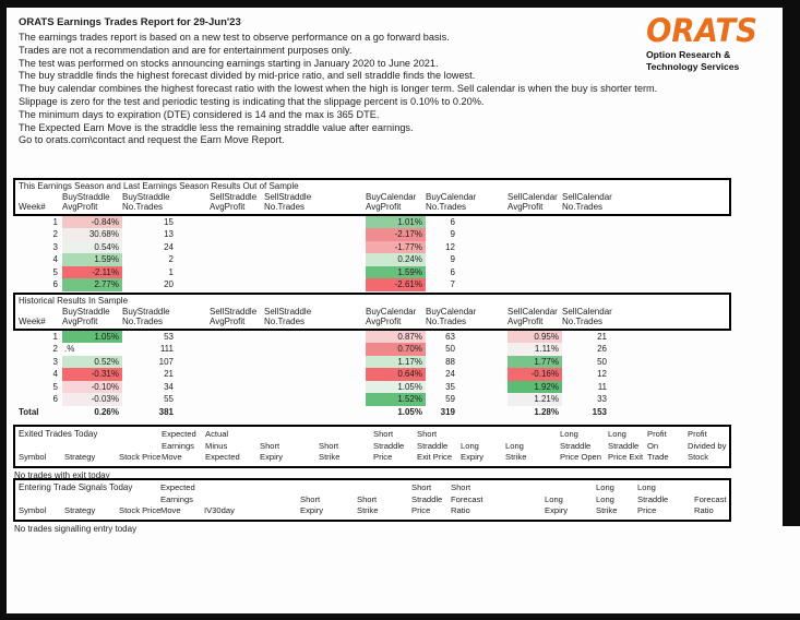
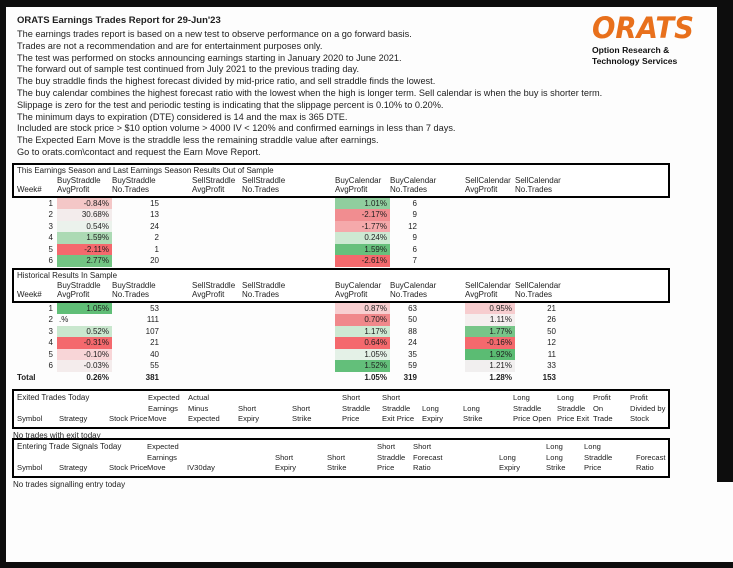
  ORATS Earnings Trades Report for 29-Jun'23
  The earnings trades report is based on a new test to observe performance on a go forward basis.
  Trades are not a recommendation and are for entertainment purposes only.
  The test was performed on stocks announcing earnings starting in January 2020 to June 2021.
+ The forward out of sample test continued from July 2021 to the previous trading day.
  The buy straddle finds the highest forecast divided by mid-price ratio, and sell straddle finds the lowest.
  The buy calendar combines the highest forecast ratio with the lowest when the high is longer term. Sell calendar is when the buy is shorter term.
  Slippage is zero for the test and periodic testing is indicating that the slippage percent is 0.10% to 0.20%.
  The minimum days to expiration (DTE) considered is 14 and the max is 365 DTE.
+ Included are stock price > $10 option volume > 4000 IV < 120% and confirmed earnings in less than 7 days.
  The Expected Earn Move is the straddle less the remaining straddle value after earnings.
  Go to orats.com\contact and request the Earn Move Report.
  ORATS
  Option Research &
  Technology Services
  This Earnings Season and Last Earnings Season Results Out of Sample
  BuyStraddle
  BuyStraddle
  SellStraddle
  SellStraddle
  BuyCalendar
  BuyCalendar
  SellCalendar
  SellCalendar
  Week#
  AvgProfit
  No.Trades
  AvgProfit
  No.Trades
  AvgProfit
  No.Trades
  AvgProfit
  No.Trades
  1
  -0.84%
  15
  1.01%
  6
  2
  30.68%
  13
  -2.17%
  9
  3
  0.54%
  24
  -1.77%
  12
  4
  1.59%
  2
  0.24%
  9
  5
  -2.11%
  1
  1.59%
  6
  6
  2.77%
  20
  -2.61%
  7
  Historical Results In Sample
  BuyStraddle
  BuyStraddle
  SellStraddle
  SellStraddle
  BuyCalendar
  BuyCalendar
  SellCalendar
  SellCalendar
  Week#
  AvgProfit
  No.Trades
  AvgProfit
  No.Trades
  AvgProfit
  No.Trades
  AvgProfit
  No.Trades
  1
  1.05%
  53
  0.87%
  63
  0.95%
  21
  2
  .%
  111
  0.70%
  50
  1.11%
  26
  3
  0.52%
  107
  1.17%
  88
  1.77%
  50
  4
  -0.31%
  21
  0.64%
  24
  -0.16%
  12
  5
  -0.10%
- 34
+ 40
  1.05%
  35
  1.92%
  11
  6
  -0.03%
  55
  1.52%
  59
  1.21%
  33
  Total
  0.26%
  381
  1.05%
  319
  1.28%
  153
  Exited Trades Today
  Symbol
  Strategy
  Stock Price
  Expected
  Earnings
  Move
  Actual
  Minus
  Expected
  Short
  Expiry
  Short
  Strike
  Short
  Straddle
  Price
  Short
  Straddle
  Exit Price
  Long
  Expiry
  Long
  Strike
  Long
  Straddle
  Price Open
  Long
  Straddle
  Price Exit
  Profit
  On
  Trade
  Profit
  Divided by
  Stock
  No trades with exit today
  Entering Trade Signals Today
  Symbol
  Strategy
  Stock Price
  Expected
  Earnings
  Move
  IV30day
  Short
  Expiry
  Short
  Strike
  Short
  Straddle
  Price
  Short
  Forecast
  Ratio
  Long
  Expiry
  Long
  Long
  Strike
  Long
  Straddle
  Price
  Forecast
  Ratio
  No trades signalling entry today
